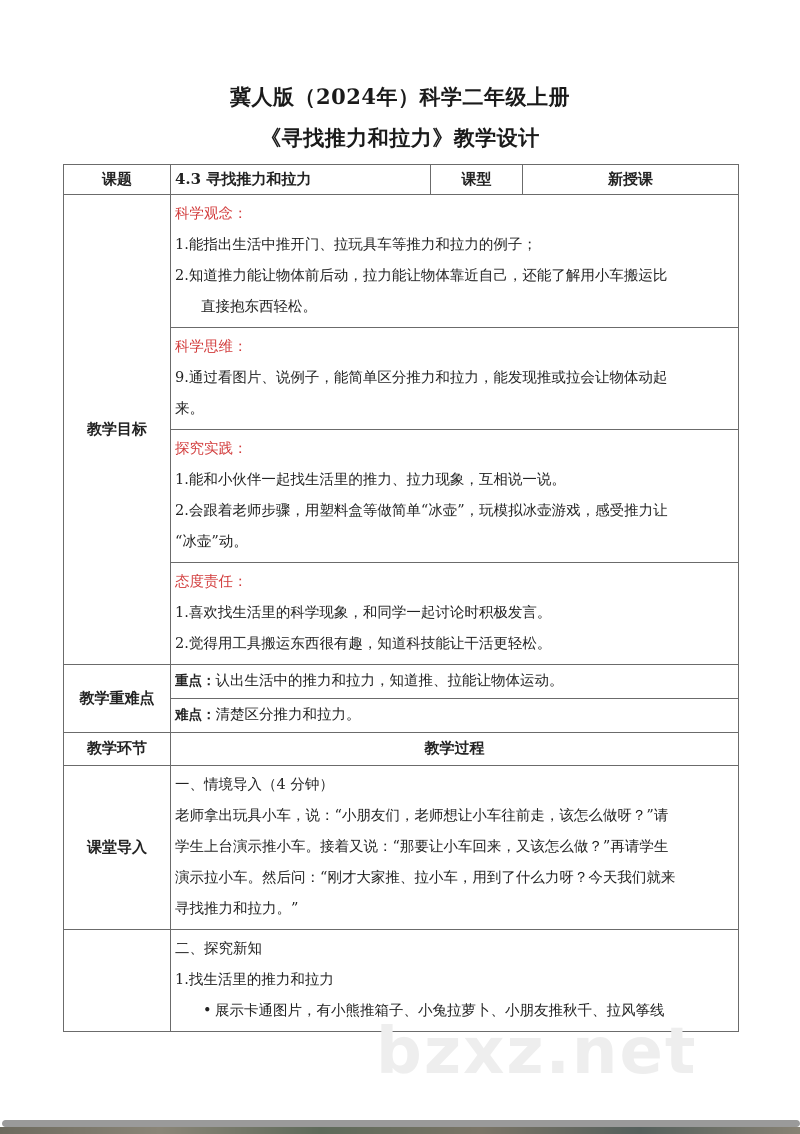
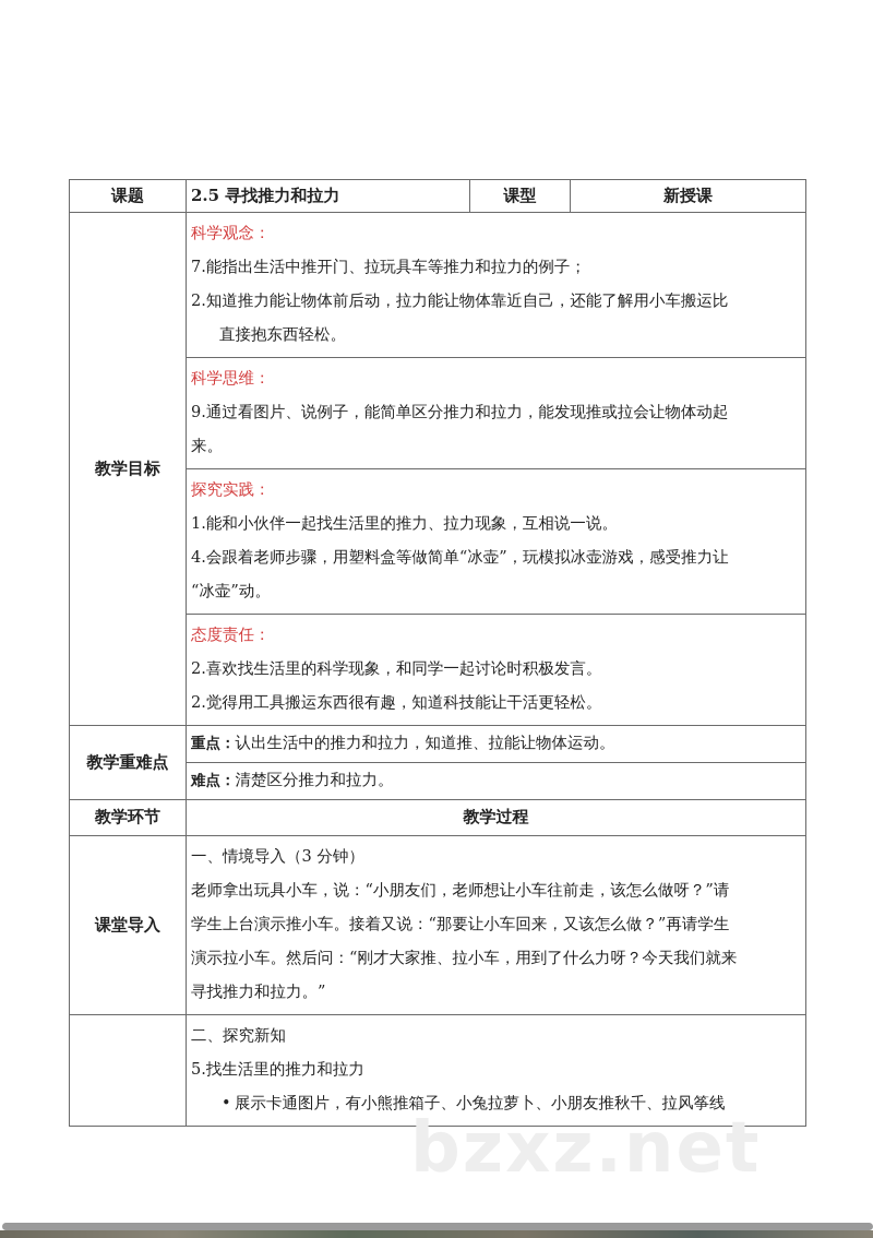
- 冀人版（2024年）科学二年级上册
- 《寻找推力和拉力》教学设计
- 课题	4.3 寻找推力和拉力	课型	新授课
+ 课题	2.5 寻找推力和拉力	课型	新授课
- 教学目标	科学观念： 1.能指出生活中推开门、拉玩具车等推力和拉力的例子； 2.知道推力能让物体前后动，拉力能让物体靠近自己，还能了解用小车搬运比 直接抱东西轻松。
+ 教学目标	科学观念： 7.能指出生活中推开门、拉玩具车等推力和拉力的例子； 2.知道推力能让物体前后动，拉力能让物体靠近自己，还能了解用小车搬运比 直接抱东西轻松。
  科学思维： 9.通过看图片、说例子，能简单区分推力和拉力，能发现推或拉会让物体动起 来。
- 探究实践： 1.能和小伙伴一起找生活里的推力、拉力现象，互相说一说。 2.会跟着老师步骤，用塑料盒等做简单“冰壶”，玩模拟冰壶游戏，感受推力让 “冰壶”动。
+ 探究实践： 1.能和小伙伴一起找生活里的推力、拉力现象，互相说一说。 4.会跟着老师步骤，用塑料盒等做简单“冰壶”，玩模拟冰壶游戏，感受推力让 “冰壶”动。
- 态度责任： 1.喜欢找生活里的科学现象，和同学一起讨论时积极发言。 2.觉得用工具搬运东西很有趣，知道科技能让干活更轻松。
+ 态度责任： 2.喜欢找生活里的科学现象，和同学一起讨论时积极发言。 2.觉得用工具搬运东西很有趣，知道科技能让干活更轻松。
  教学重难点	重点：认出生活中的推力和拉力，知道推、拉能让物体运动。
  难点：清楚区分推力和拉力。
  教学环节	教学过程
- 课堂导入	一、情境导入（4 分钟） 老师拿出玩具小车，说：“小朋友们，老师想让小车往前走，该怎么做呀？”请 学生上台演示推小车。接着又说：“那要让小车回来，又该怎么做？”再请学生 演示拉小车。然后问：“刚才大家推、拉小车，用到了什么力呀？今天我们就来 寻找推力和拉力。”
+ 课堂导入	一、情境导入（3 分钟） 老师拿出玩具小车，说：“小朋友们，老师想让小车往前走，该怎么做呀？”请 学生上台演示推小车。接着又说：“那要让小车回来，又该怎么做？”再请学生 演示拉小车。然后问：“刚才大家推、拉小车，用到了什么力呀？今天我们就来 寻找推力和拉力。”
- 	二、探究新知 1.找生活里的推力和拉力 • 展示卡通图片，有小熊推箱子、小兔拉萝卜、小朋友推秋千、拉风筝线
+ 	二、探究新知 5.找生活里的推力和拉力 • 展示卡通图片，有小熊推箱子、小兔拉萝卜、小朋友推秋千、拉风筝线
  bzxz.net
